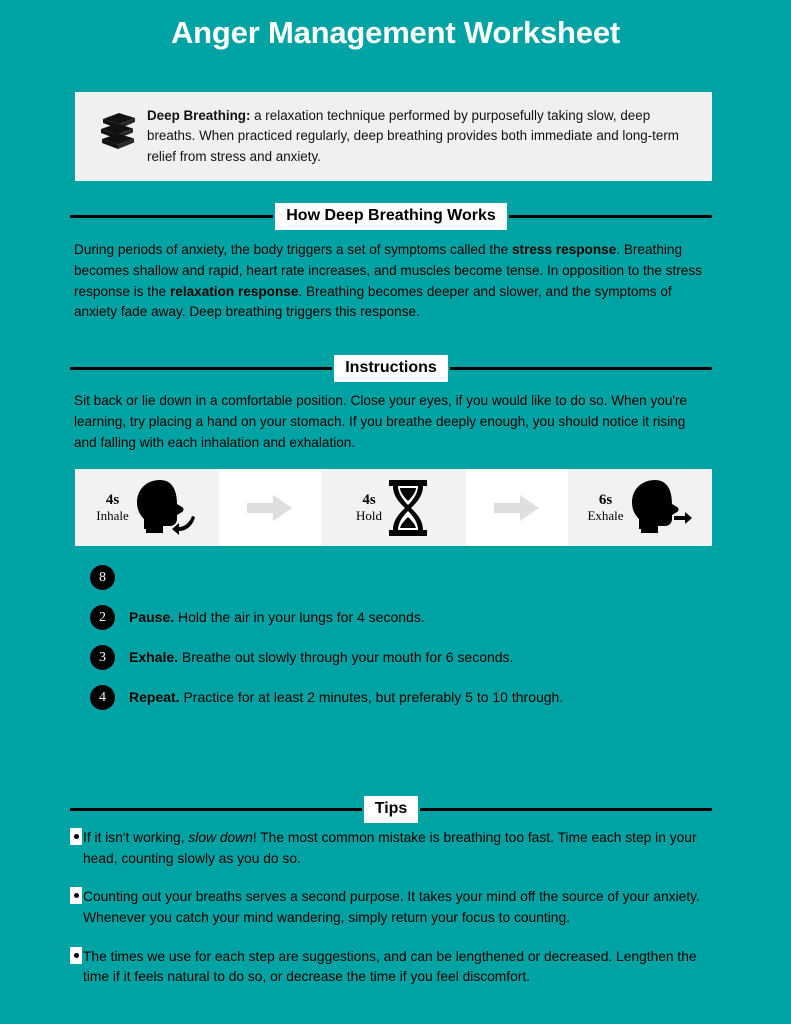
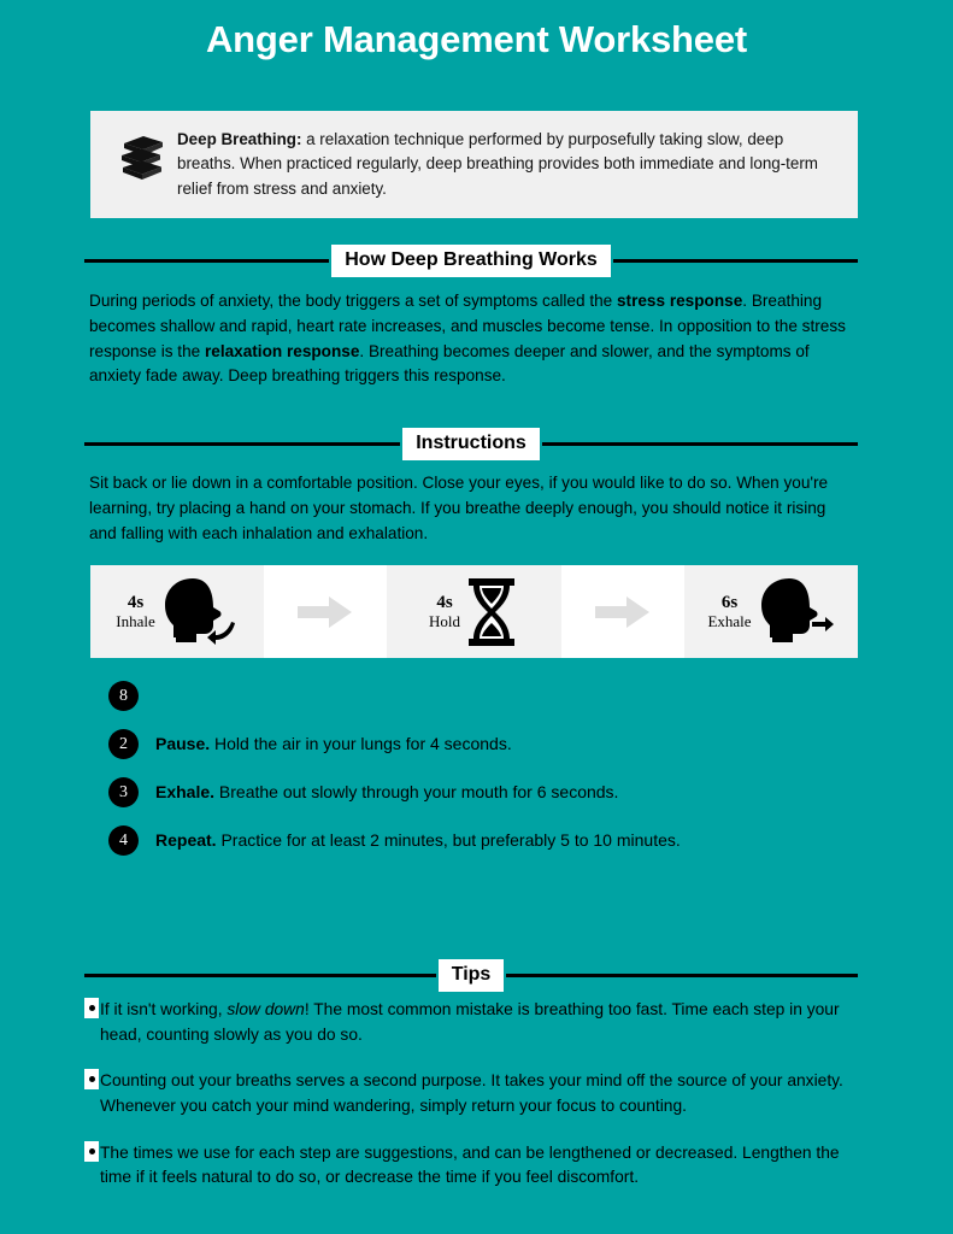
  Anger Management Worksheet
  Deep Breathing: a relaxation technique performed by purposefully taking slow, deep breaths. When practiced regularly, deep breathing provides both immediate and long-term relief from stress and anxiety.
  How Deep Breathing Works
  During periods of anxiety, the body triggers a set of symptoms called the stress response. Breathing becomes shallow and rapid, heart rate increases, and muscles become tense. In opposition to the stress response is the relaxation response. Breathing becomes deeper and slower, and the symptoms of anxiety fade away. Deep breathing triggers this response.
  Instructions
  Sit back or lie down in a comfortable position. Close your eyes, if you would like to do so. When you're learning, try placing a hand on your stomach. If you breathe deeply enough, you should notice it rising and falling with each inhalation and exhalation.
  4s
  Inhale
  4s
  Hold
  6s
  Exhale
  8
  2
  Pause. Hold the air in your lungs for 4 seconds.
  3
  Exhale. Breathe out slowly through your mouth for 6 seconds.
  4
- Repeat. Practice for at least 2 minutes, but preferably 5 to 10 through.
+ Repeat. Practice for at least 2 minutes, but preferably 5 to 10 minutes.
  Tips
  If it isn't working, slow down! The most common mistake is breathing too fast. Time each step in your head, counting slowly as you do so.
  Counting out your breaths serves a second purpose. It takes your mind off the source of your anxiety. Whenever you catch your mind wandering, simply return your focus to counting.
  The times we use for each step are suggestions, and can be lengthened or decreased. Lengthen the time if it feels natural to do so, or decrease the time if you feel discomfort.
